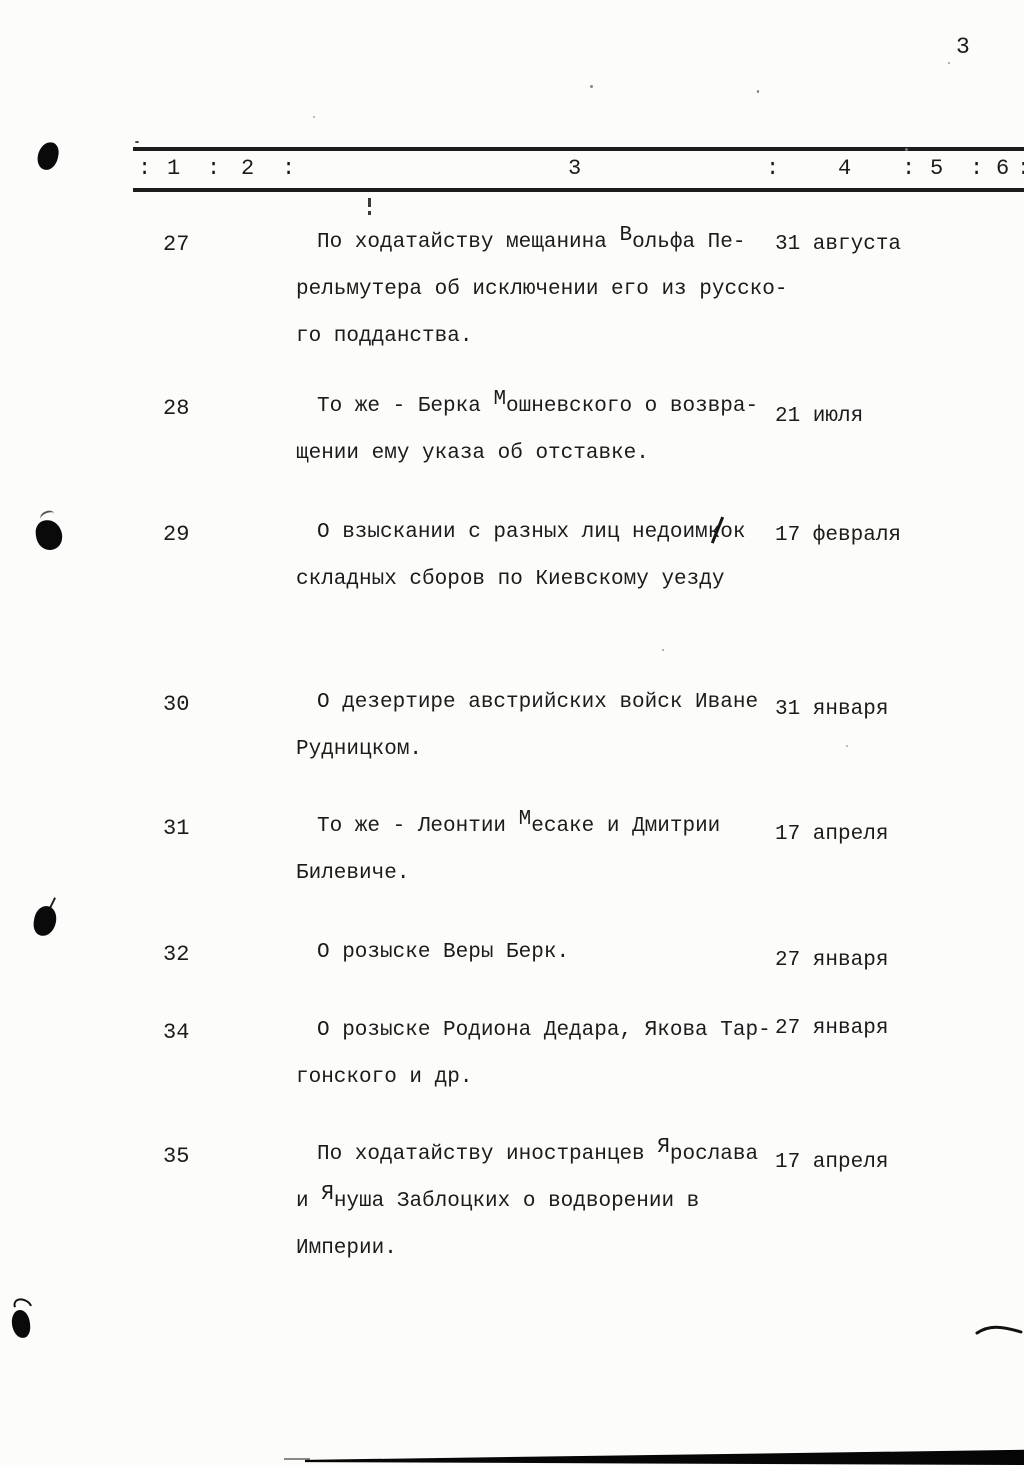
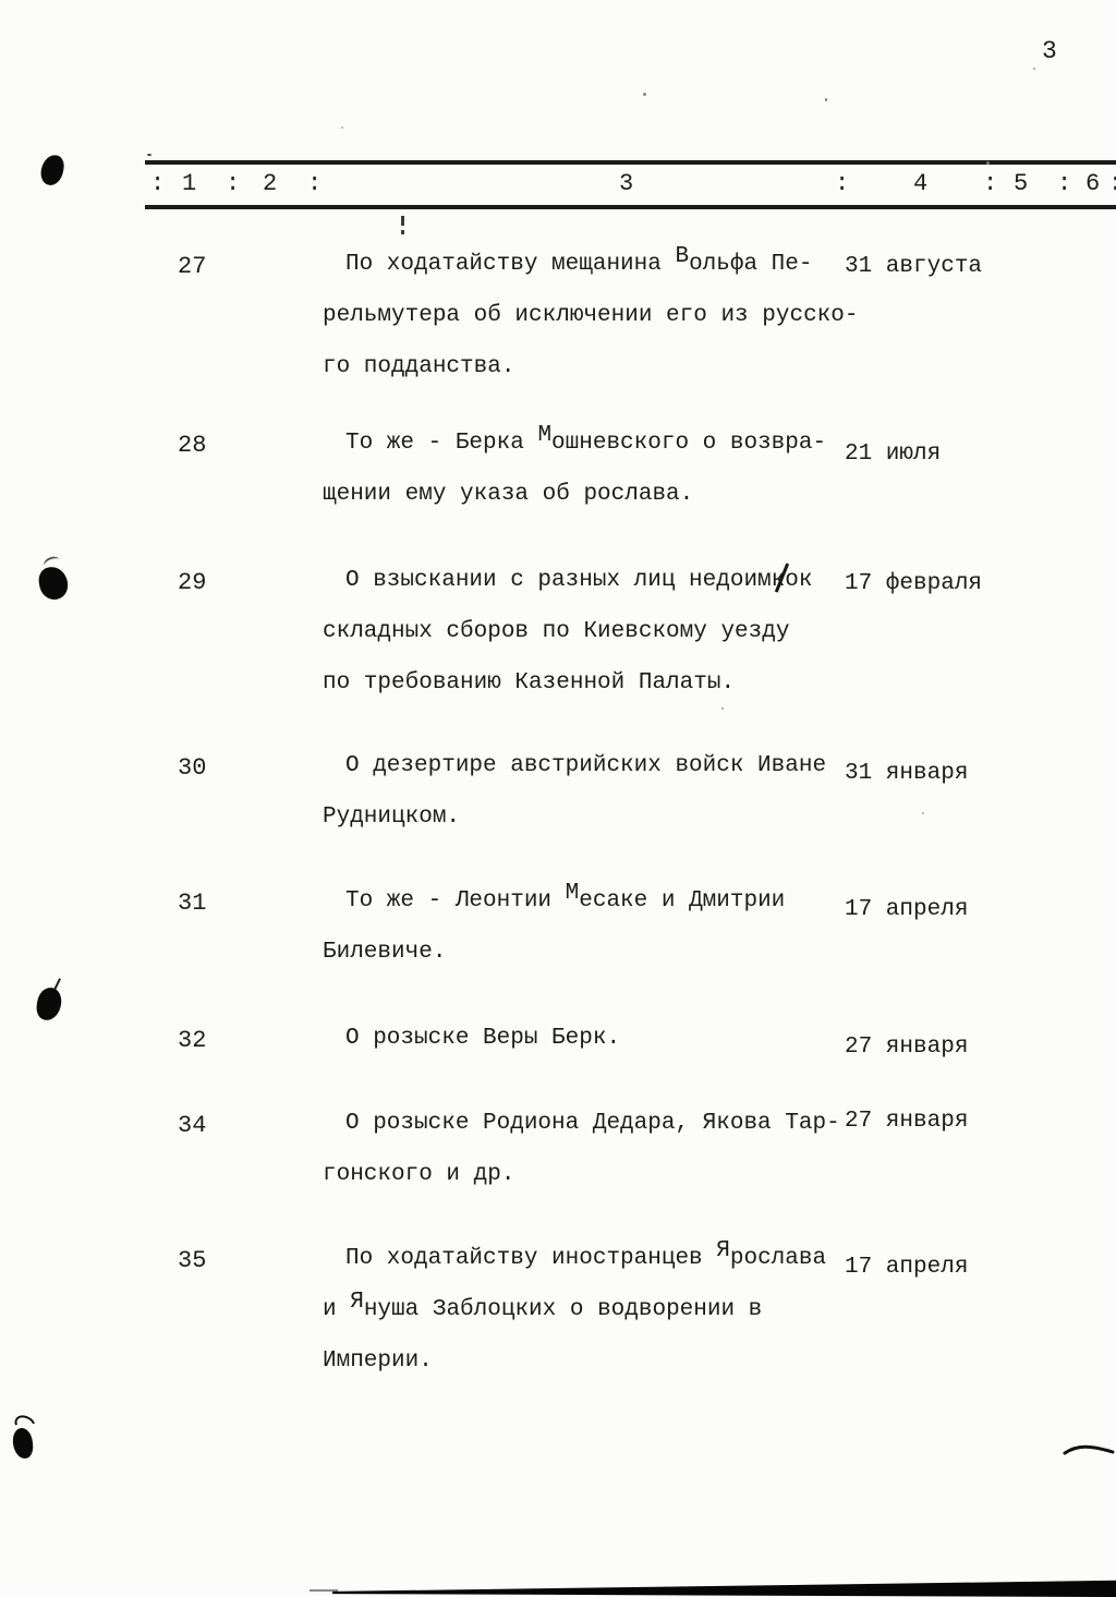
  3
  :
  1
  :
  2
  :
  3
  :
  4
  :
  5
  :
  6
  27
  По ходатайству мещанина Вольфа Пе-
  рельмутера об исключении его из русско-
  го подданства.
  31 августа
  28
  То же - Берка Мошневского о возвра-
- щении ему указа об отставке.
+ щении ему указа об рослава.
  21 июля
  29
  О взыскании с разных лиц недоимок
  складных сборов по Киевскому уезду
+ по требованию Казенной Палаты.
  17 февраля
  30
  О дезертире австрийских войск Иване
  Рудницком.
  31 января
  31
  То же - Леонтии Месаке и Дмитрии
  Билевиче.
  17 апреля
  32
  О розыске Веры Берк.
  27 января
  34
  О розыске Родиона Дедара, Якова Тар-
  гонского и др.
  27 января
  35
  По ходатайству иностранцев Ярослава
  и Януша Заблоцких о водворении в
  Империи.
  17 апреля
